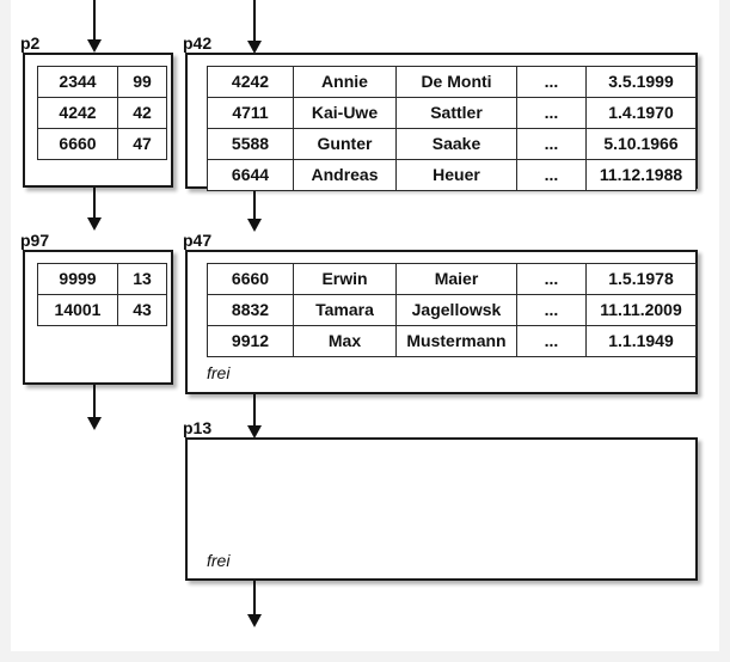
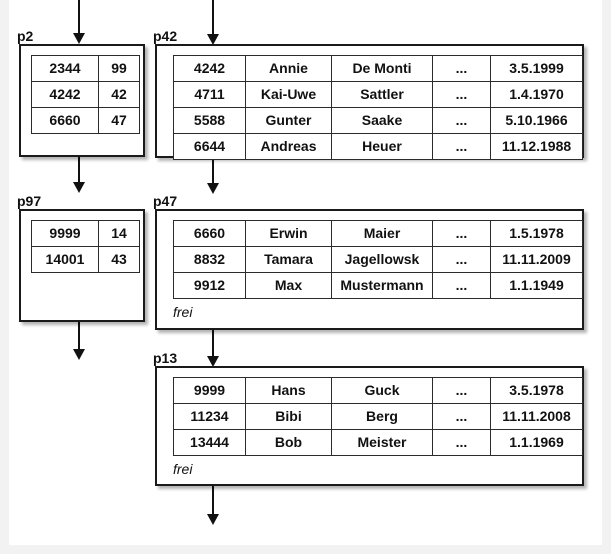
  p2
  2344	99
  4242	42
  6660	47
  p42
  4242	Annie	De Monti	...	3.5.1999
  4711	Kai-Uwe	Sattler	...	1.4.1970
  5588	Gunter	Saake	...	5.10.1966
  6644	Andreas	Heuer	...	11.12.1988
  p97
- 9999	13
+ 9999	14
  14001	43
  p47
  6660	Erwin	Maier	...	1.5.1978
  8832	Tamara	Jagellowsk	...	11.11.2009
  9912	Max	Mustermann	...	1.1.1949
  frei
  p13
+ 9999	Hans	Guck	...	3.5.1978
+ 11234	Bibi	Berg	...	11.11.2008
+ 13444	Bob	Meister	...	1.1.1969
  frei
